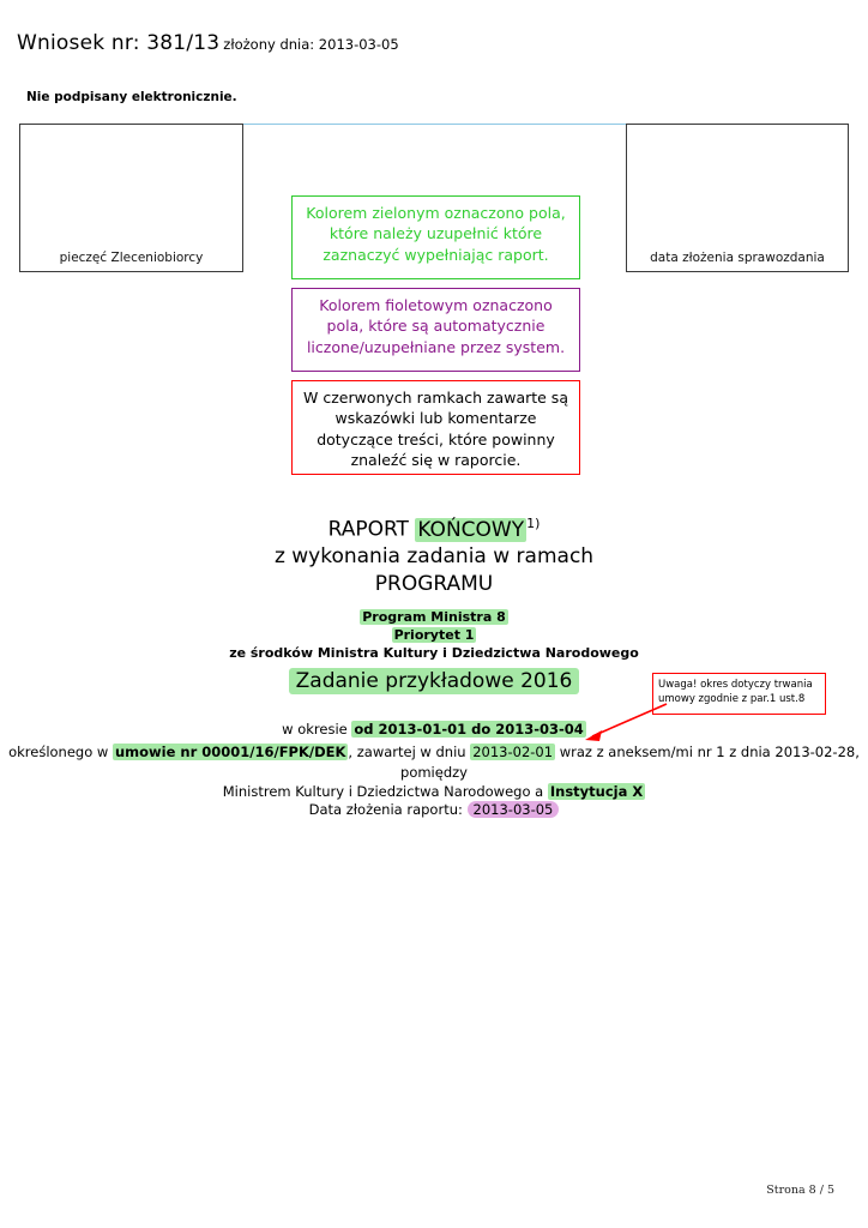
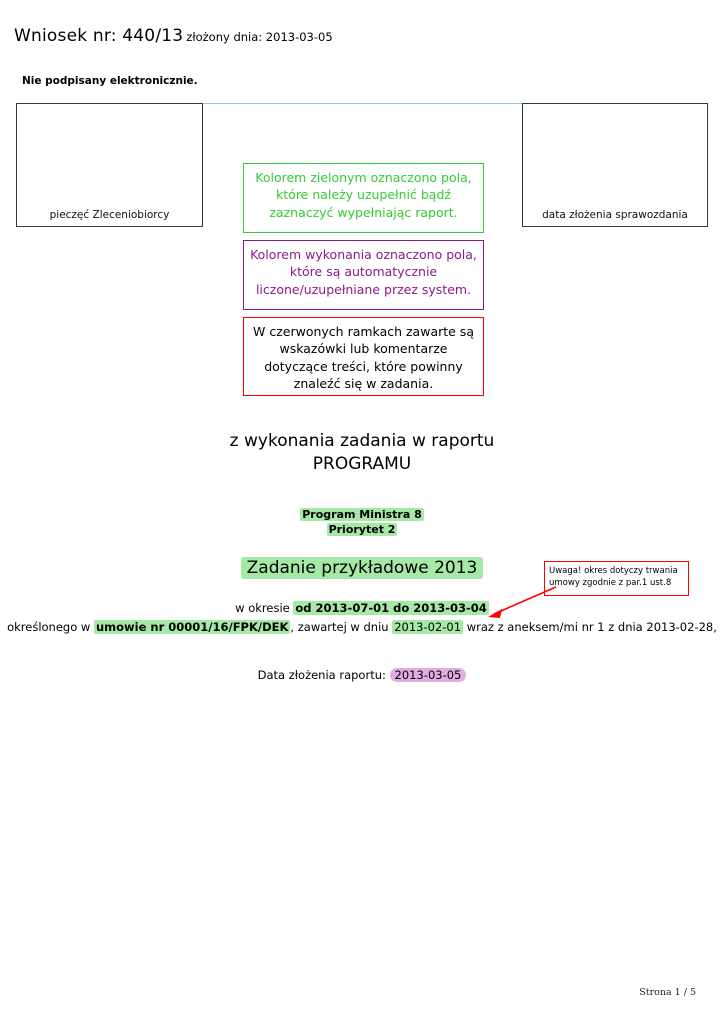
- Wniosek nr: 381/13 złożony dnia: 2013-03-05
+ Wniosek nr: 440/13 złożony dnia: 2013-03-05
  Nie podpisany elektronicznie.
  pieczęć Zleceniobiorcy
  data złożenia sprawozdania
- Kolorem zielonym oznaczono pola, które należy uzupełnić które zaznaczyć wypełniając raport.
+ Kolorem zielonym oznaczono pola, które należy uzupełnić bądź zaznaczyć wypełniając raport.
- Kolorem fioletowym oznaczono pola, które są automatycznie liczone/uzupełniane przez system.
+ Kolorem wykonania oznaczono pola, które są automatycznie liczone/uzupełniane przez system.
- W czerwonych ramkach zawarte są wskazówki lub komentarze dotyczące treści, które powinny znaleźć się w raporcie.
+ W czerwonych ramkach zawarte są wskazówki lub komentarze dotyczące treści, które powinny znaleźć się w zadania.
- RAPORT KOŃCOWY 1)
- z wykonania zadania w ramach
+ z wykonania zadania w raportu
  PROGRAMU
  Program Ministra 8
- Priorytet 1
+ Priorytet 2
- ze środków Ministra Kultury i Dziedzictwa Narodowego
- Zadanie przykładowe 2016
+ Zadanie przykładowe 2013
  Uwaga! okres dotyczy trwania
  umowy zgodnie z par.1 ust.8
- w okresie od 2013-01-01 do 2013-03-04
+ w okresie od 2013-07-01 do 2013-03-04
  określonego w umowie nr 00001/16/FPK/DEK , zawartej w dniu 2013-02-01 wraz z aneksem/mi nr 1 z dnia 2013-02-28,
- pomiędzy
- Ministrem Kultury i Dziedzictwa Narodowego a Instytucja X
  Data złożenia raportu: 2013-03-05
- Strona 8 / 5
+ Strona 1 / 5
